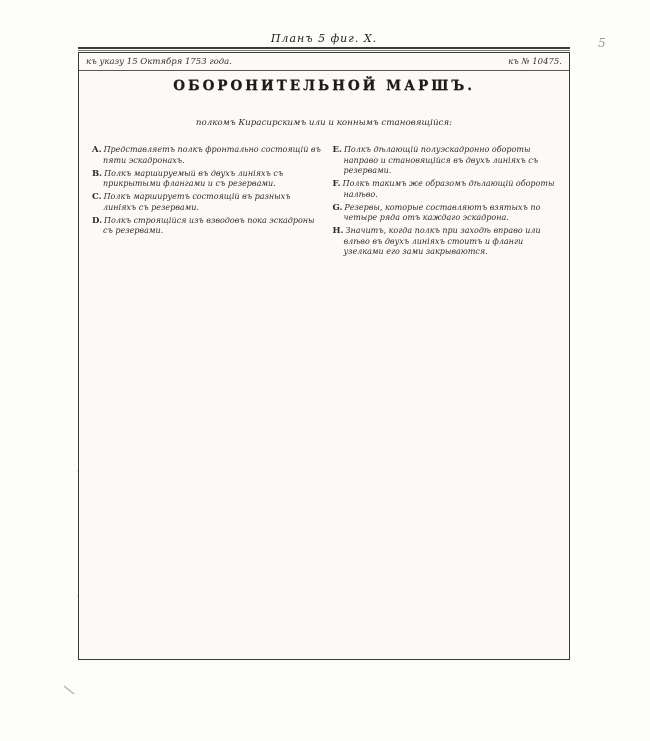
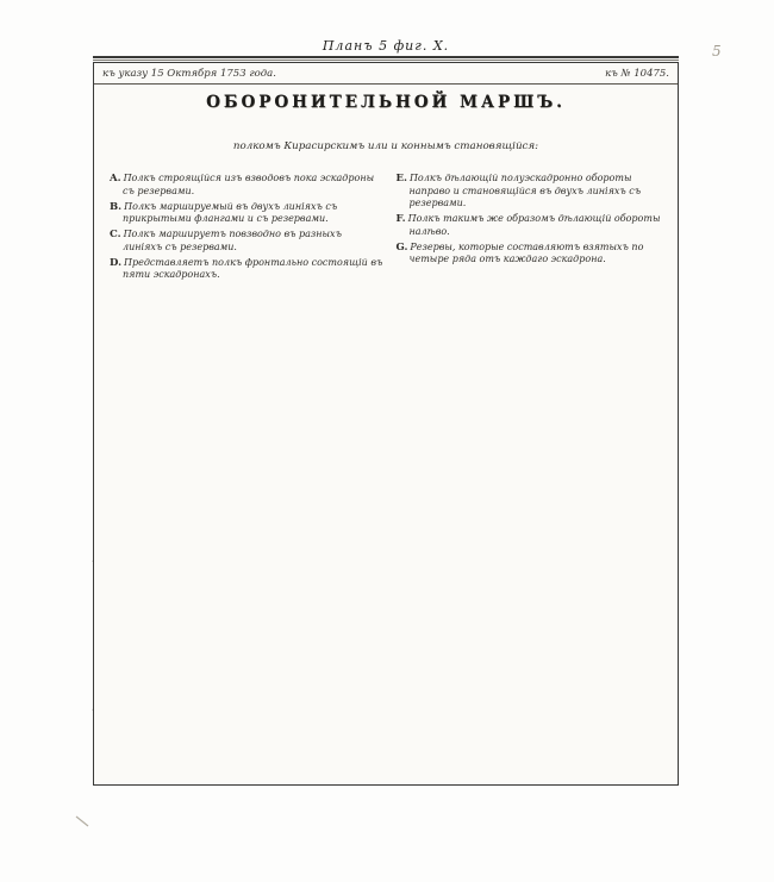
  5
  Планъ 5 фиг. X.
  къ указу 15 Октября 1753 года.
  къ № 10475.
  ОБОРОНИТЕЛЬНОЙ МАРШЪ.
  полкомъ Кирасирскимъ или и коннымъ становящійся:
- A. Представляетъ полкъ фронтально состоящій въ пяти эскадронахъ.
+ A. Полкъ строящійся изъ взводовъ пока эскадроны съ резервами.
  B. Полкъ маршируемый въ двухъ линіяхъ съ прикрытыми флангами и съ резервами.
- C. Полкъ маршируетъ состоящій въ разныхъ линіяхъ съ резервами.
+ C. Полкъ маршируетъ повзводно въ разныхъ линіяхъ съ резервами.
- D. Полкъ строящійся изъ взводовъ пока эскадроны съ резервами.
+ D. Представляетъ полкъ фронтально состоящій въ пяти эскадронахъ.
  E. Полкъ дѣлающій полуэскадронно обороты направо и становящійся въ двухъ линіяхъ съ резервами.
  F. Полкъ такимъ же образомъ дѣлающій обороты налѣво.
  G. Резервы, которые составляютъ взятыхъ по четыре ряда отъ каждаго эскадрона.
- H. Значитъ, когда полкъ при заходѣ вправо или влѣво въ двухъ линіяхъ стоитъ и фланги узелками его зами закрываются.
